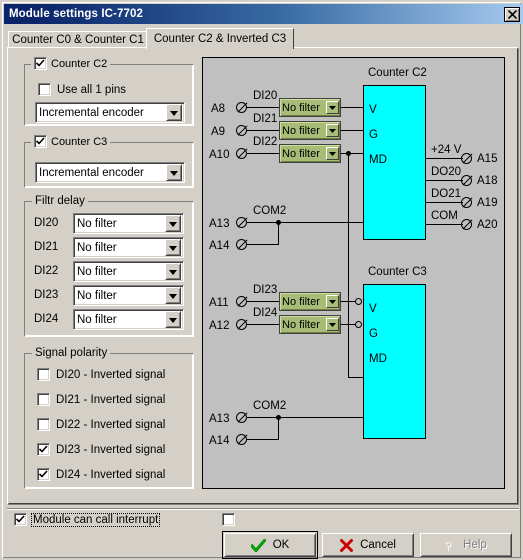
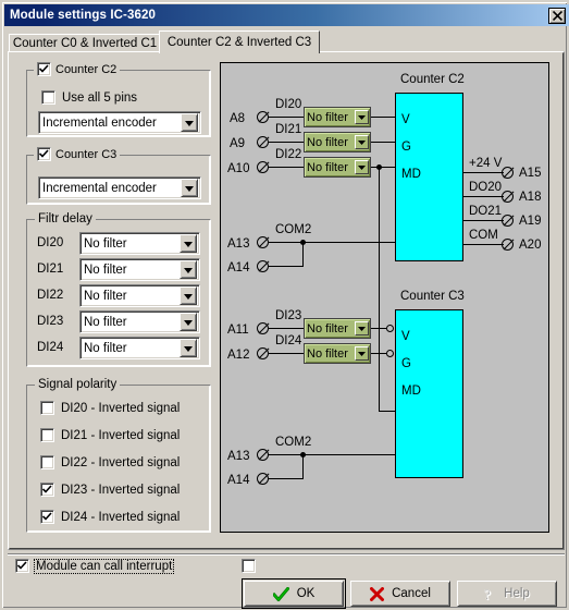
- Module settings IC-7702
+ Module settings IC-3620
- Counter C0 & Counter C1
+ Counter C0 & Inverted C1
  Counter C2 & Inverted C3
  Counter C2
- Use all 1 pins
+ Use all 5 pins
  Incremental encoder
  Counter C3
  Incremental encoder
  Filtr delay
  DI20
  No filter
  DI21
  No filter
  DI22
  No filter
  DI23
  No filter
  DI24
  No filter
  Signal polarity
  DI20 - Inverted signal
  DI21 - Inverted signal
  DI22 - Inverted signal
  DI23 - Inverted signal
  DI24 - Inverted signal
  Counter C2
  V
  G
  MD
  A8
  DI20
  No filter
  A9
  DI21
  No filter
  A10
  DI22
  No filter
  +24 V
  A15
  DO20
  A18
  DO21
  A19
  COM
  A20
  A13
  COM2
  A14
  Counter C3
  V
  G
  MD
  A11
  DI23
  No filter
  A12
  DI24
  No filter
  A13
  COM2
  A14
  Module can call interrupt
  OK
  Cancel
  ?
  Help
